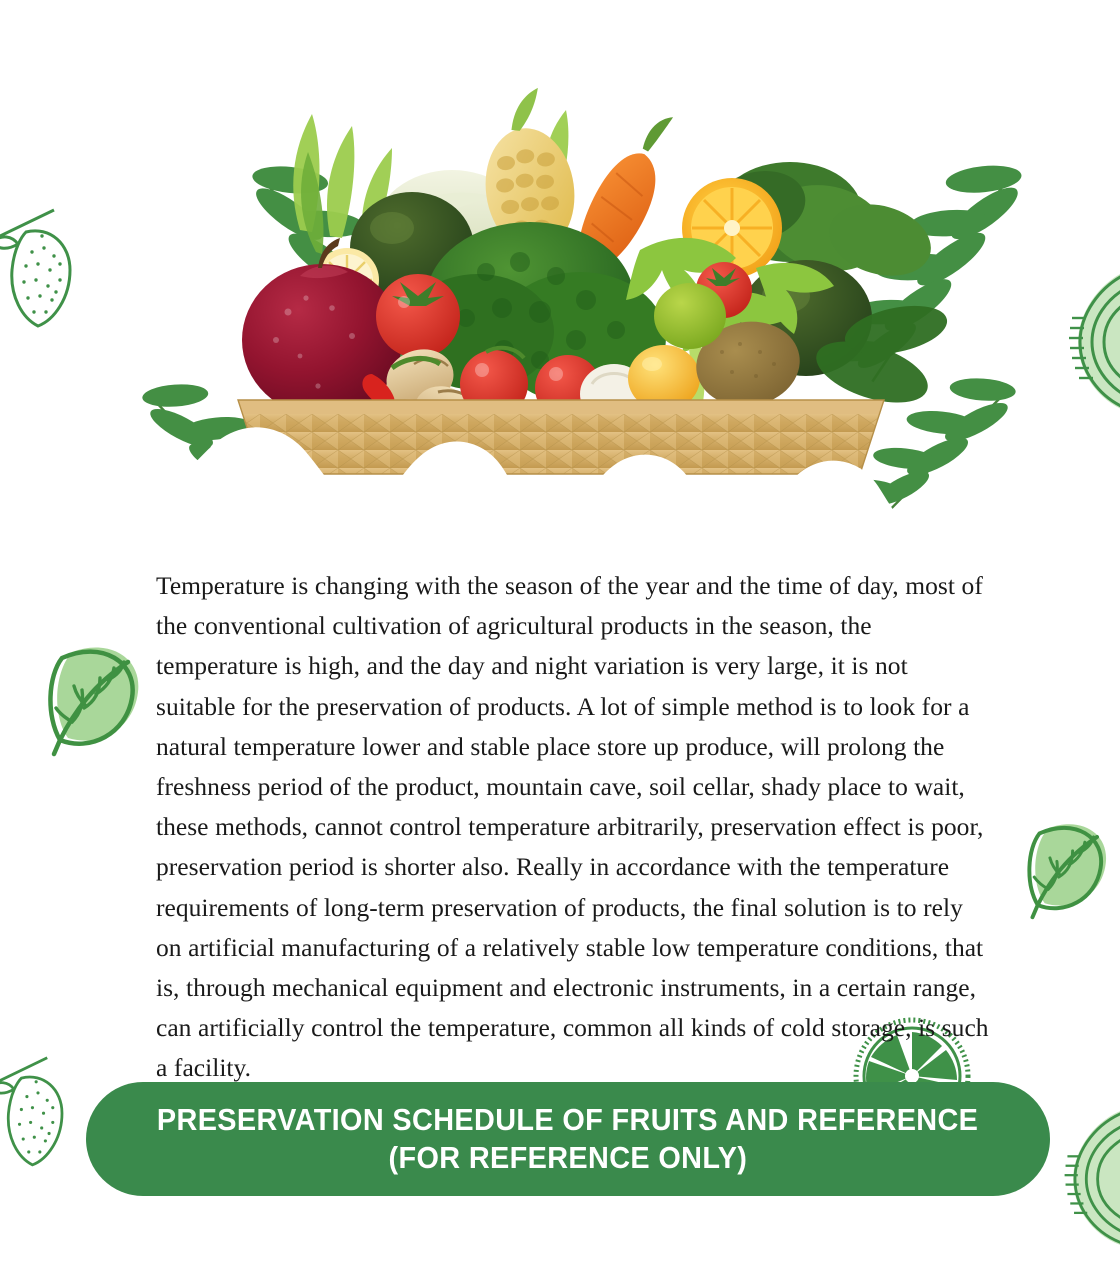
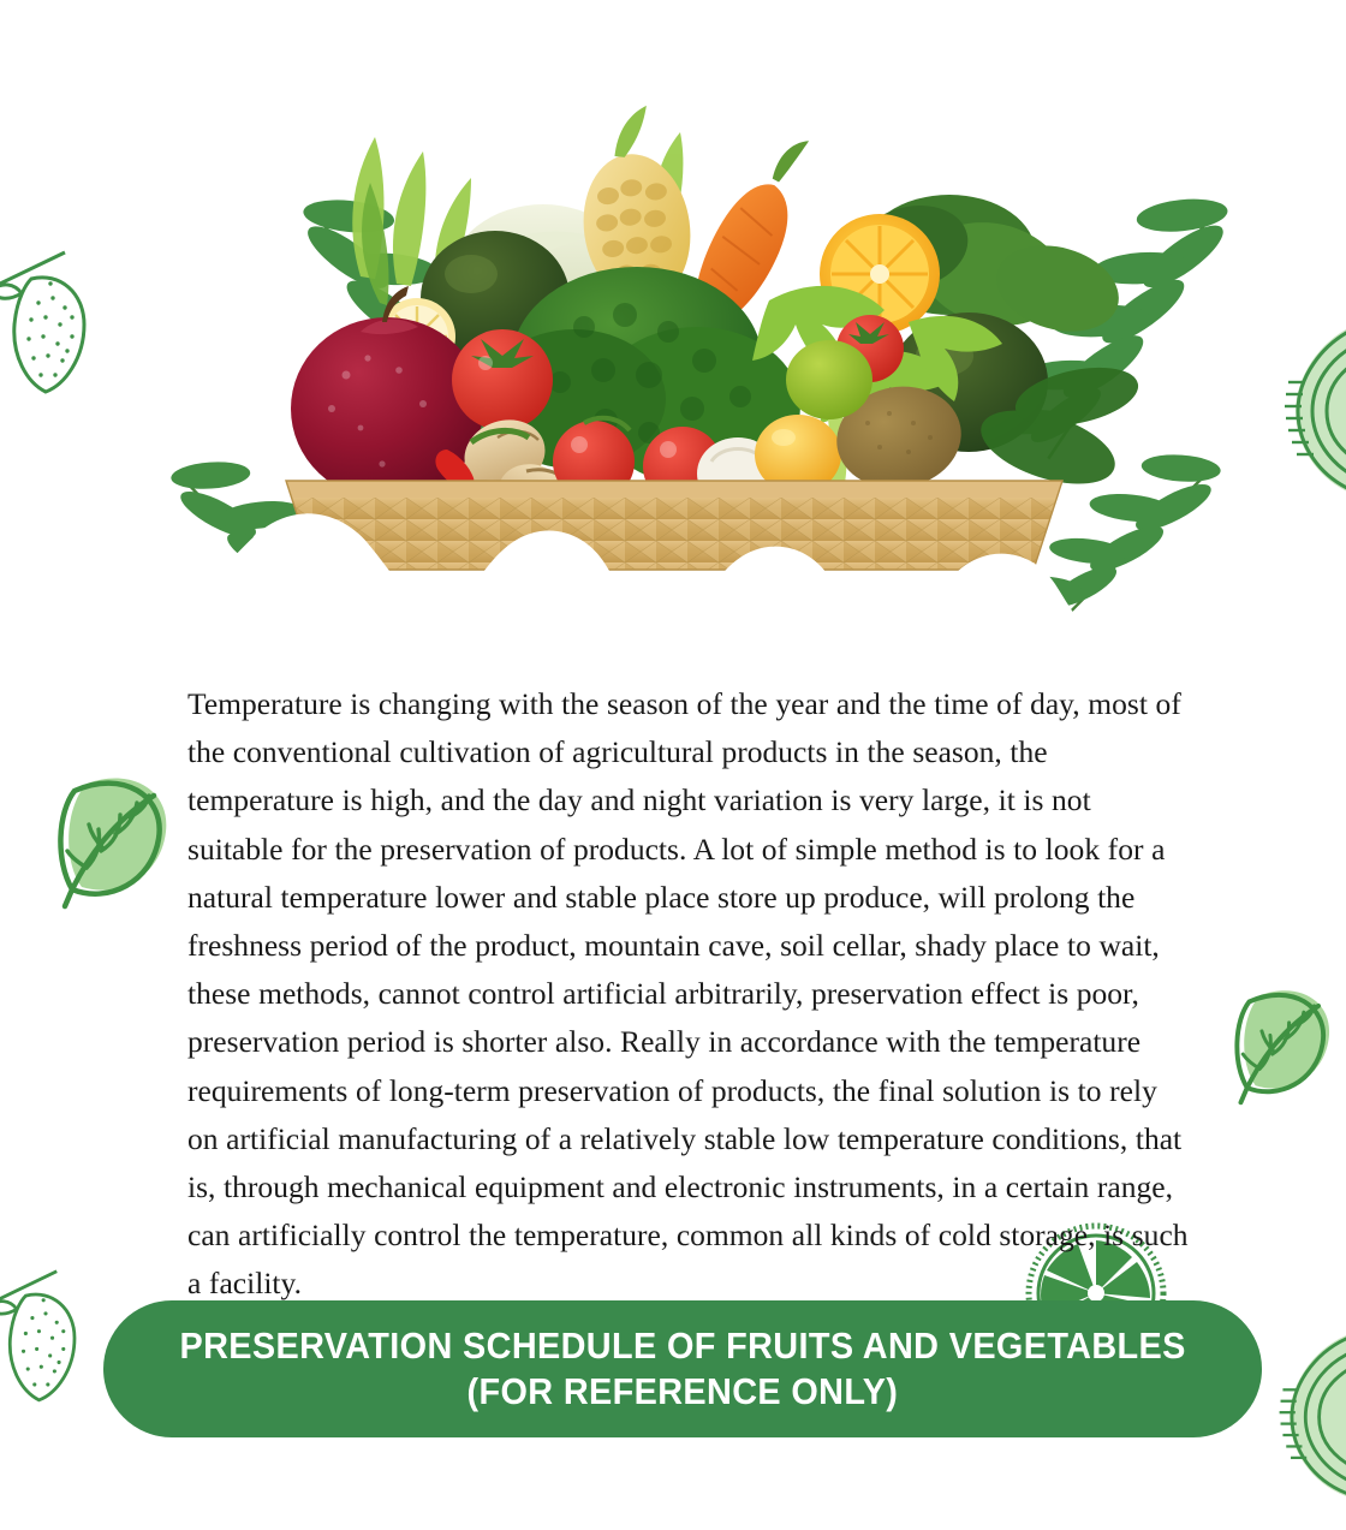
- Temperature is changing with the season of the year and the time of day, most of the conventional cultivation of agricultural products in the season, the temperature is high, and the day and night variation is very large, it is not suitable for the preservation of products. A lot of simple method is to look for a natural temperature lower and stable place store up produce, will prolong the freshness period of the product, mountain cave, soil cellar, shady place to wait, these methods, cannot control temperature arbitrarily, preservation effect is poor, preservation period is shorter also. Really in accordance with the temperature requirements of long-term preservation of products, the final solution is to rely on artificial manufacturing of a relatively stable low temperature conditions, that is, through mechanical equipment and electronic instruments, in a certain range, can artificially control the temperature, common all kinds of cold storage, is such a facility.
+ Temperature is changing with the season of the year and the time of day, most of the conventional cultivation of agricultural products in the season, the temperature is high, and the day and night variation is very large, it is not suitable for the preservation of products. A lot of simple method is to look for a natural temperature lower and stable place store up produce, will prolong the freshness period of the product, mountain cave, soil cellar, shady place to wait, these methods, cannot control artificial arbitrarily, preservation effect is poor, preservation period is shorter also. Really in accordance with the temperature requirements of long-term preservation of products, the final solution is to rely on artificial manufacturing of a relatively stable low temperature conditions, that is, through mechanical equipment and electronic instruments, in a certain range, can artificially control the temperature, common all kinds of cold storage, is such a facility.
- PRESERVATION SCHEDULE OF FRUITS AND REFERENCE
+ PRESERVATION SCHEDULE OF FRUITS AND VEGETABLES
  (FOR REFERENCE ONLY)
